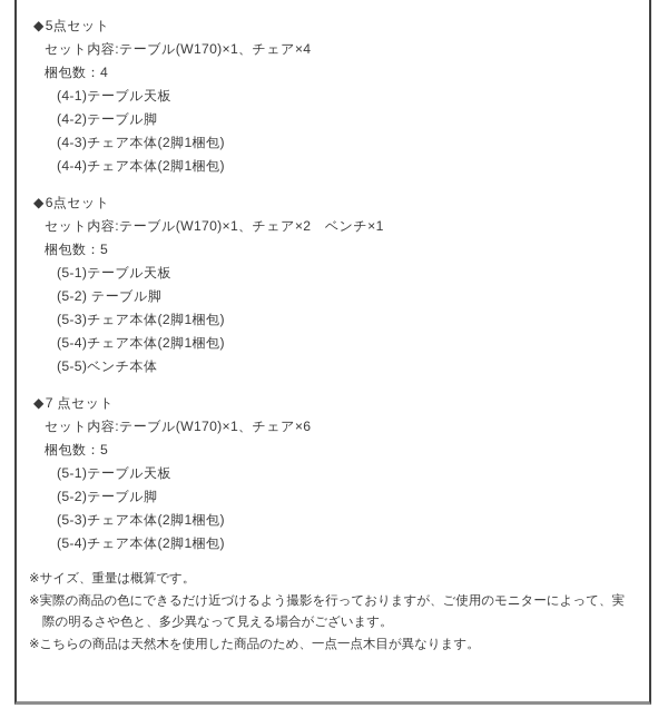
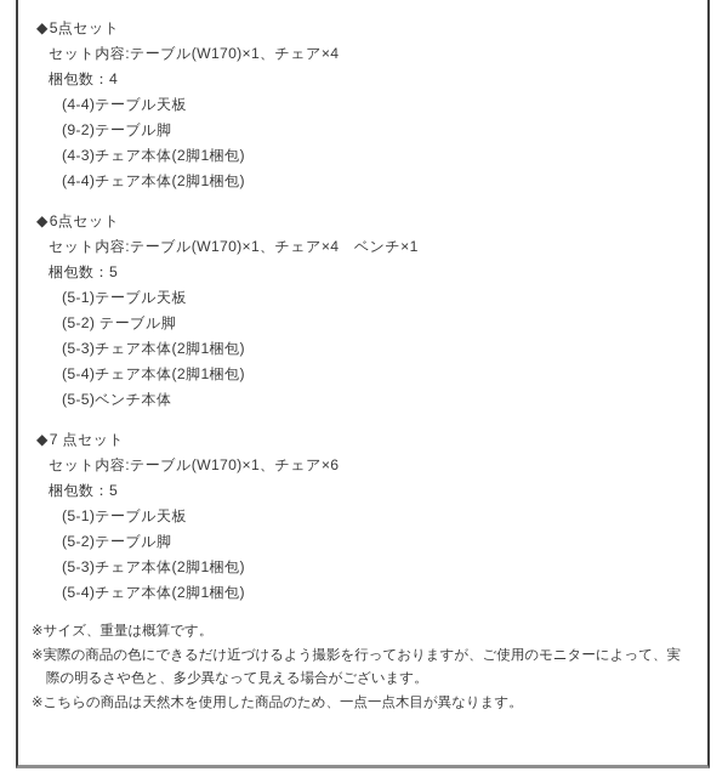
  ◆5点セット
  セット内容:テーブル(W170)×1、チェア×4
  梱包数：4
- (4-1)テーブル天板
+ (4-4)テーブル天板
- (4-2)テーブル脚
+ (9-2)テーブル脚
  (4-3)チェア本体(2脚1梱包)
  (4-4)チェア本体(2脚1梱包)
  ◆6点セット
- セット内容:テーブル(W170)×1、チェア×2 ベンチ×1
+ セット内容:テーブル(W170)×1、チェア×4 ベンチ×1
  梱包数：5
  (5-1)テーブル天板
  (5-2) テーブル脚
  (5-3)チェア本体(2脚1梱包)
  (5-4)チェア本体(2脚1梱包)
  (5-5)ベンチ本体
  ◆7 点セット
  セット内容:テーブル(W170)×1、チェア×6
  梱包数：5
  (5-1)テーブル天板
  (5-2)テーブル脚
  (5-3)チェア本体(2脚1梱包)
  (5-4)チェア本体(2脚1梱包)
  ※サイズ、重量は概算です。
  ※実際の商品の色にできるだけ近づけるよう撮影を行っておりますが、ご使用のモニターによって、実際の明るさや色と、多少異なって見える場合がございます。
  ※こちらの商品は天然木を使用した商品のため、一点一点木目が異なります。
